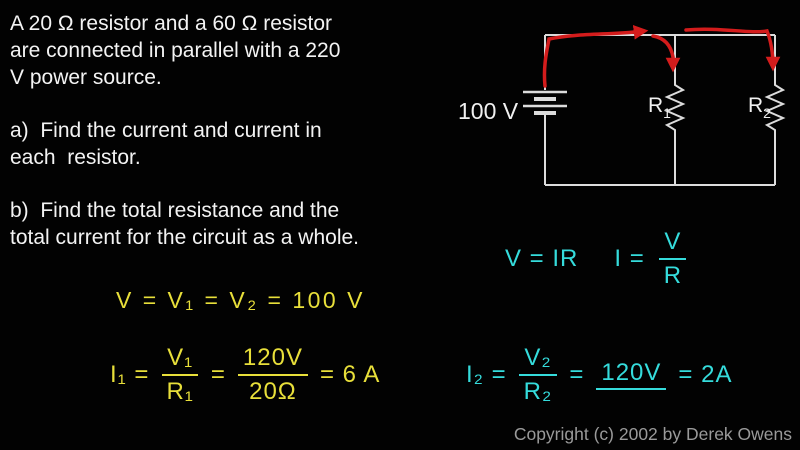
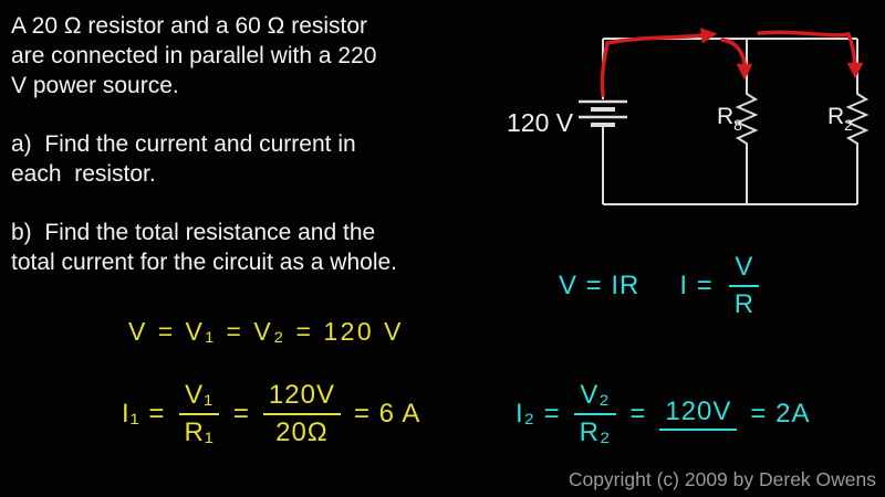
  A 20 Ω resistor and a 60 Ω resistor
  are connected in parallel with a 220
  V power source.
  a) Find the current and current in
  each resistor.
  b) Find the total resistance and the
  total current for the circuit as a whole.
- 100 V
+ 120 V
- R1
+ R8
  R2
  V = IR
  I =
  V
  R
- V = V₁ = V₂ = 100 V
+ V = V₁ = V₂ = 120 V
  I₁ =
  V₁
  R₁
  =
  120V
  20Ω
  = 6 A
  I₂ =
  V₂
  R₂
  =
  120V
  = 2A
- Copyright (c) 2002 by Derek Owens
+ Copyright (c) 2009 by Derek Owens
